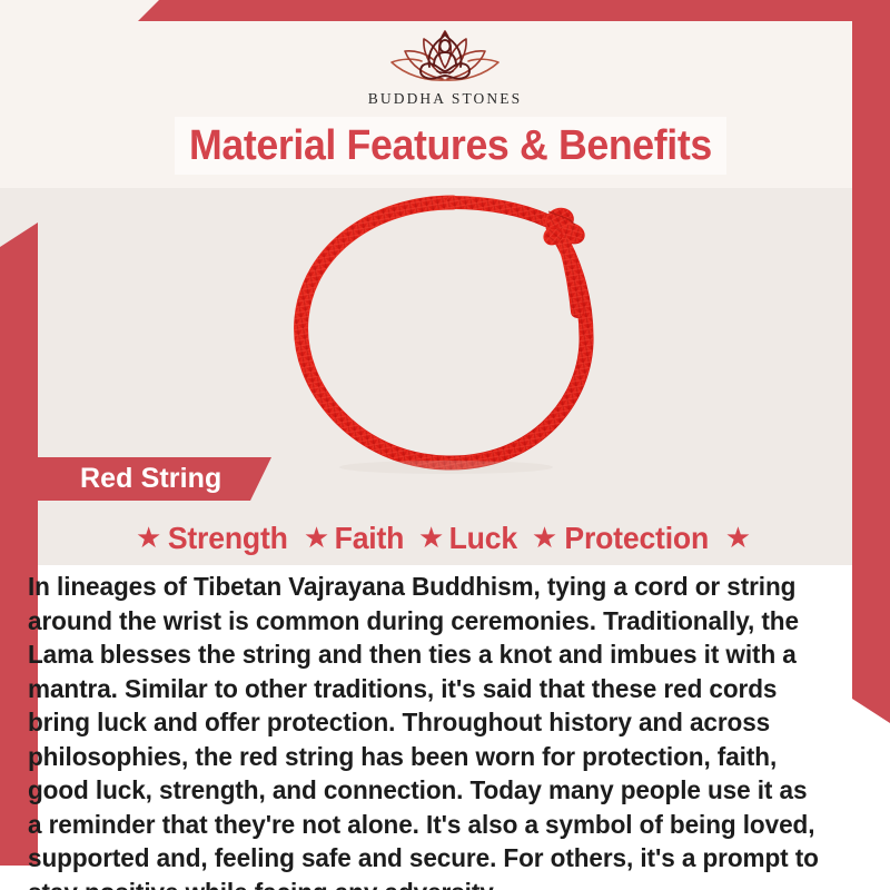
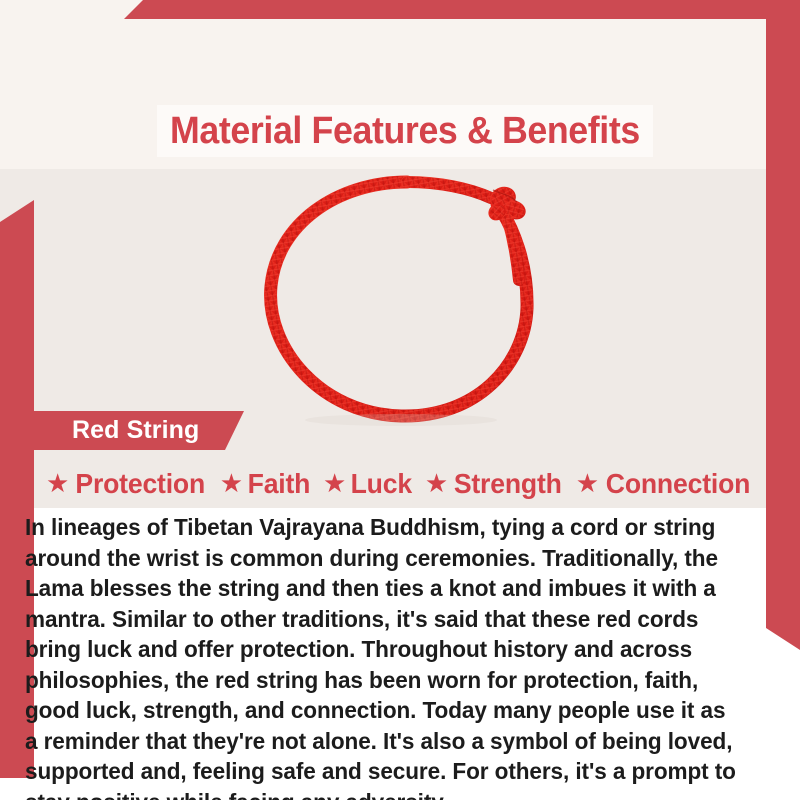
- BUDDHA STONES
  Material Features & Benefits
  Red String
  ★
- Strength
+ Protection
  ★
  Faith
  ★
  Luck
  ★
- Protection
+ Strength
  ★
+ Connection
  In lineages of Tibetan Vajrayana Buddhism, tying a cord or string around the wrist is common during ceremonies. Traditionally, the Lama blesses the string and then ties a knot and imbues it with a mantra. Similar to other traditions, it's said that these red cords bring luck and offer protection. Throughout history and across philosophies, the red string has been worn for protection, faith, good luck, strength, and connection. Today many people use it as a reminder that they're not alone. It's also a symbol of being loved, supported and, feeling safe and secure. For others, it's a prompt to
